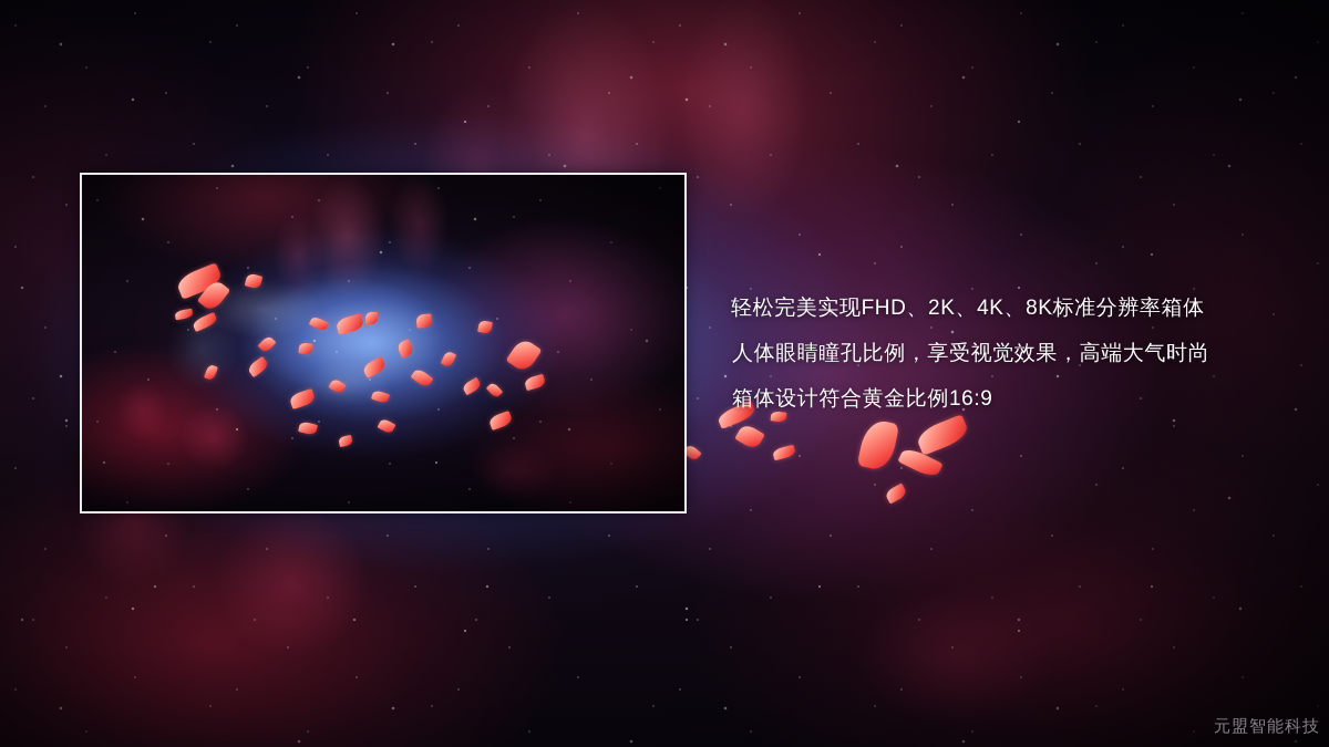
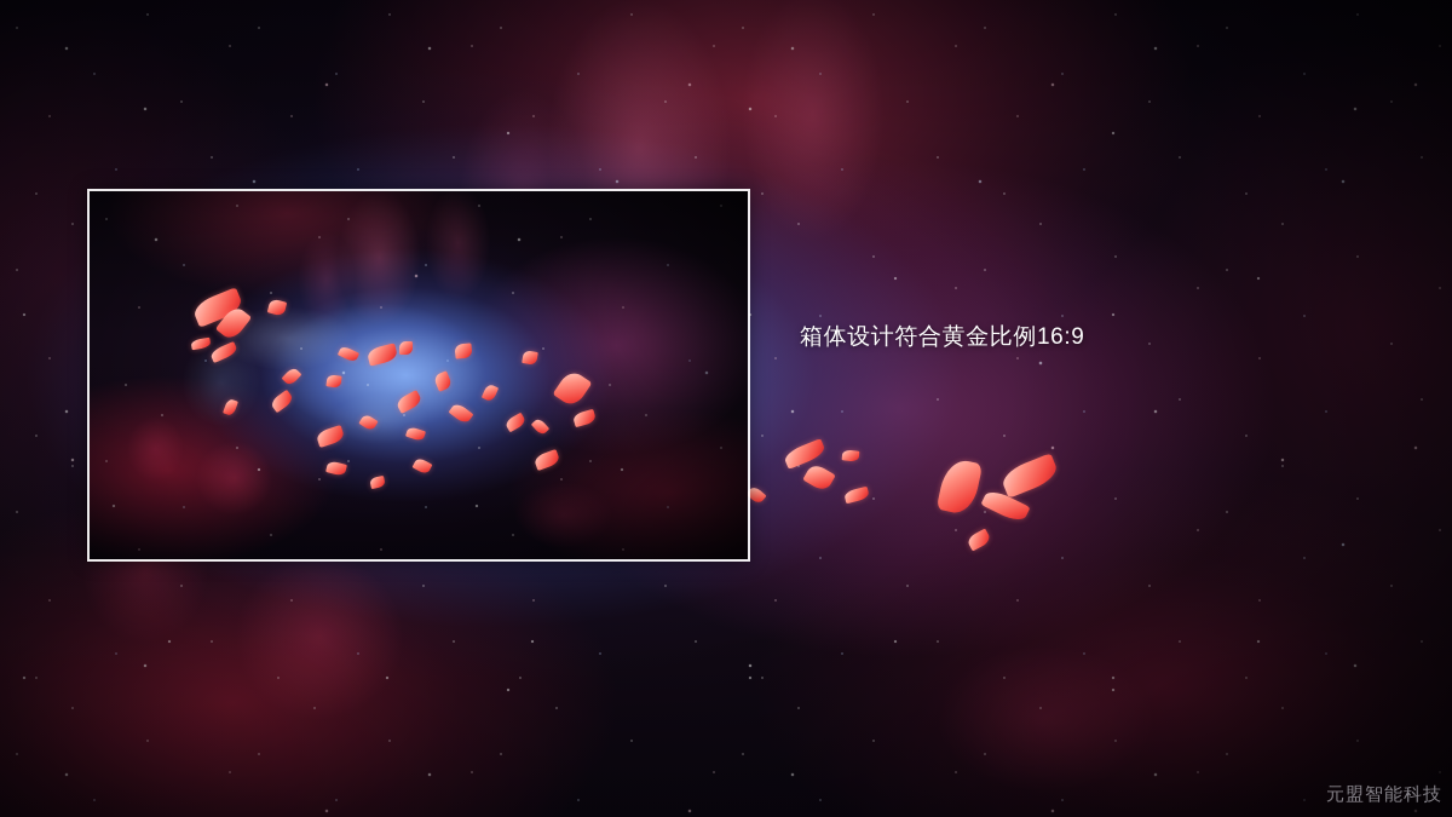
- 轻松完美实现FHD、2K、4K、8K标准分辨率箱体
- 人体眼睛瞳孔比例，享受视觉效果，高端大气时尚
  箱体设计符合黄金比例16:9
  元盟智能科技
